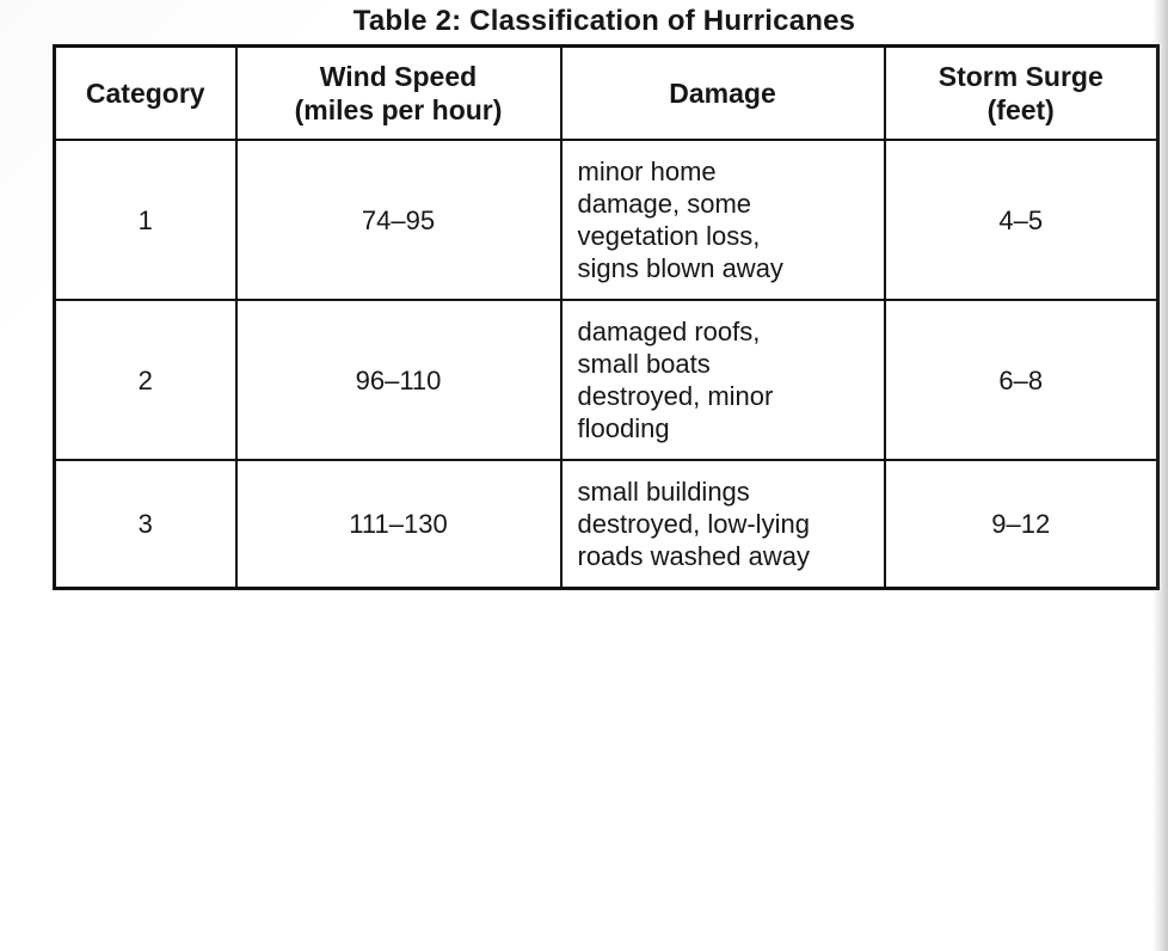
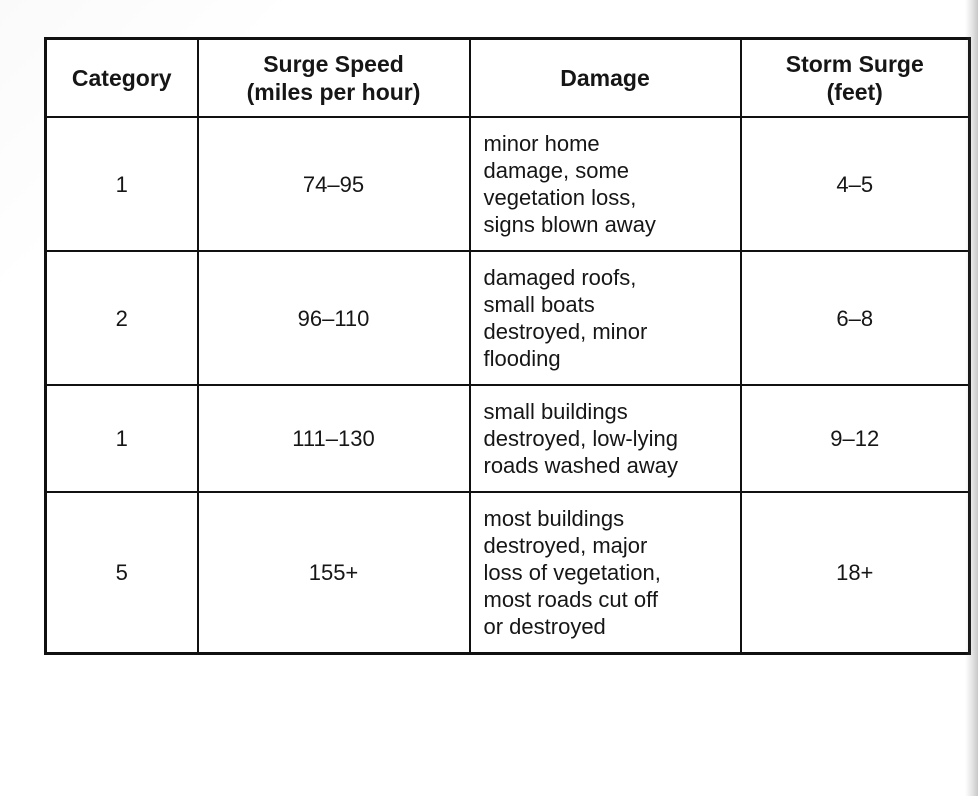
- Table 2: Classification of Hurricanes
- Category	Wind Speed (miles per hour)	Damage	Storm Surge (feet)
+ Category	Surge Speed (miles per hour)	Damage	Storm Surge (feet)
  1	74–95	minor home damage, some vegetation loss, signs blown away	4–5
  2	96–110	damaged roofs, small boats destroyed, minor flooding	6–8
- 3	111–130	small buildings destroyed, low-lying roads washed away	9–12
+ 1	111–130	small buildings destroyed, low-lying roads washed away	9–12
+ 5	155+	most buildings destroyed, major loss of vegetation, most roads cut off or destroyed	18+
